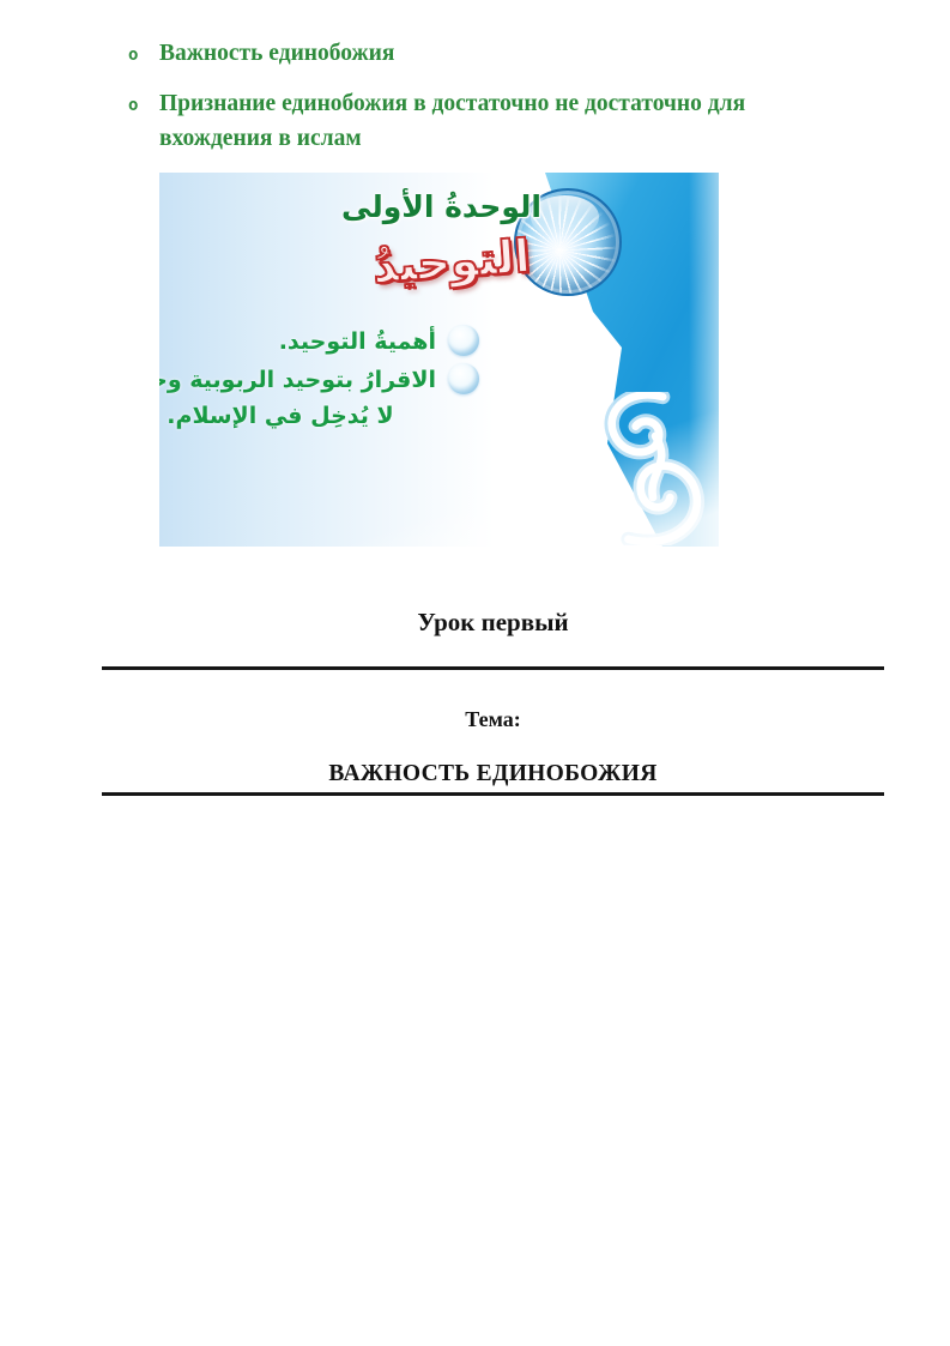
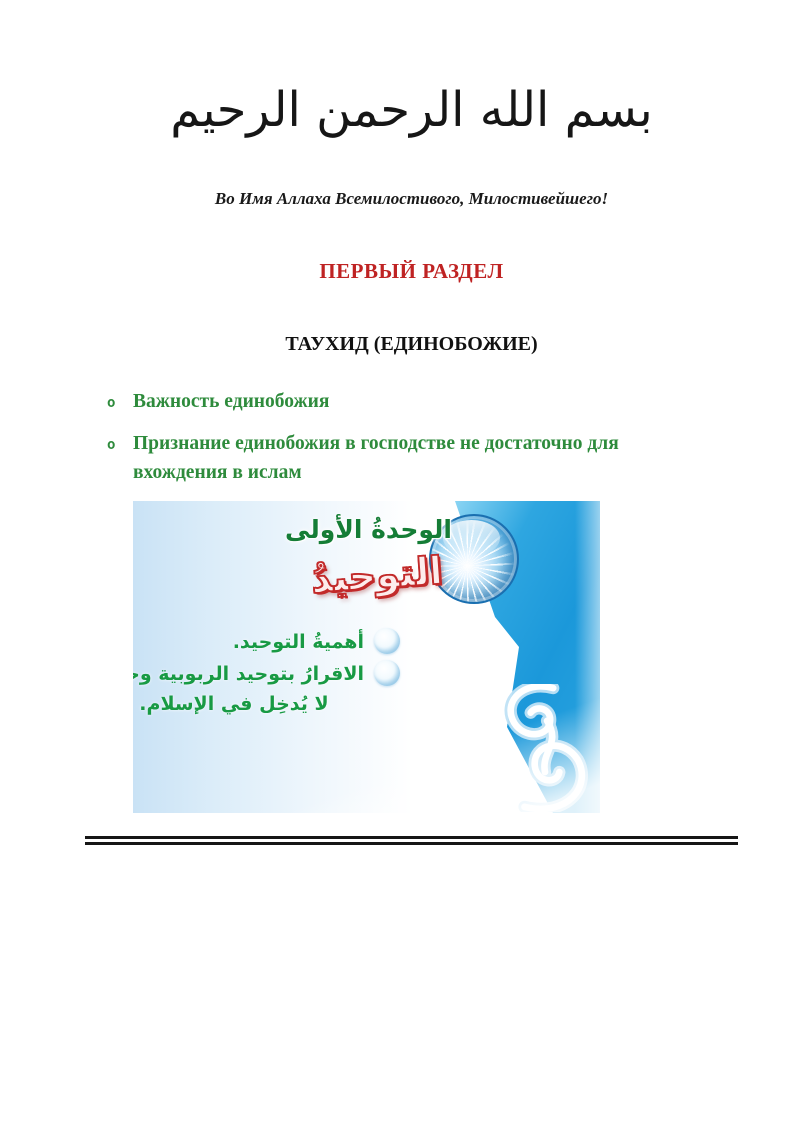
+ بسم الله الرحمن الرحيم
+ Во Имя Аллаха Всемилостивого, Милостивейшего!
+ ПЕРВЫЙ РАЗДЕЛ
+ ТАУХИД (ЕДИНОБОЖИЕ)
  o
  Важность единобожия
  o
- Признание единобожия в достаточно не достаточно для вхождения в ислам
+ Признание единобожия в господстве не достаточно для вхождения в ислам
- Урок первый
- Тема:
- ВАЖНОСТЬ ЕДИНОБОЖИЯ
